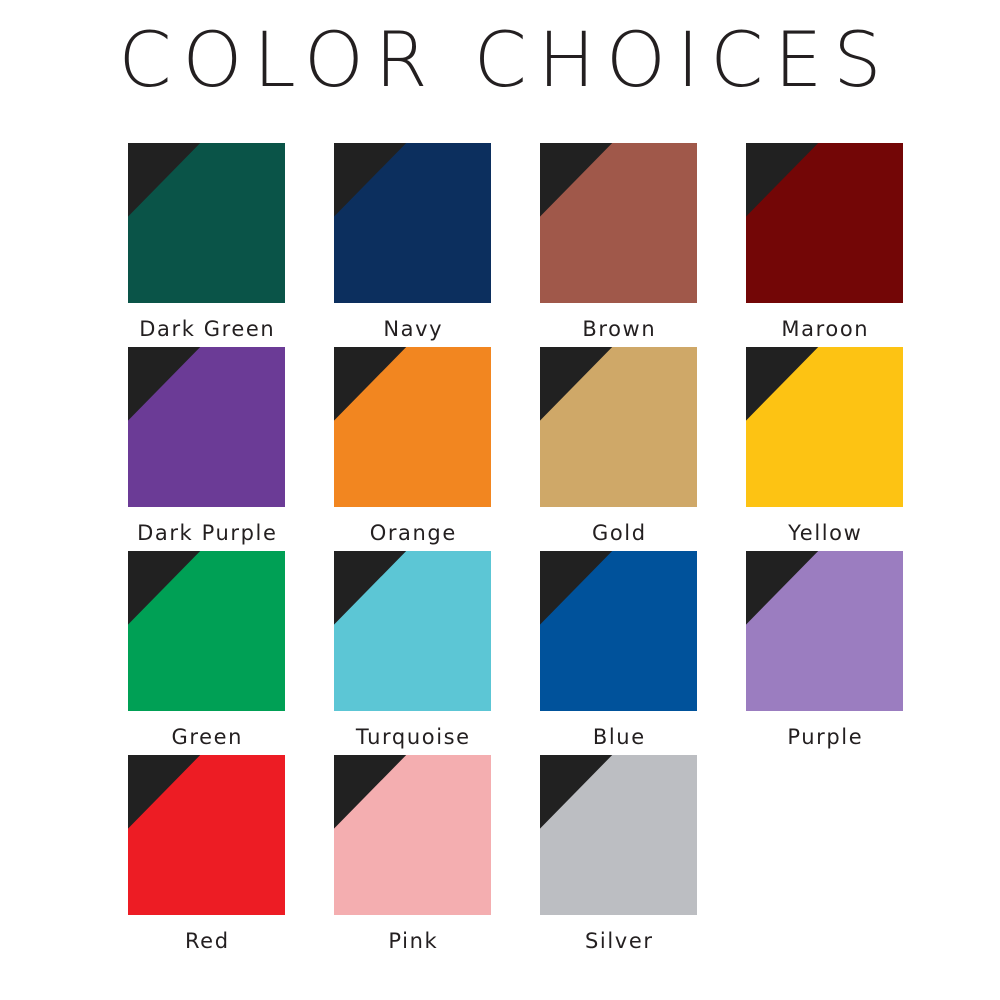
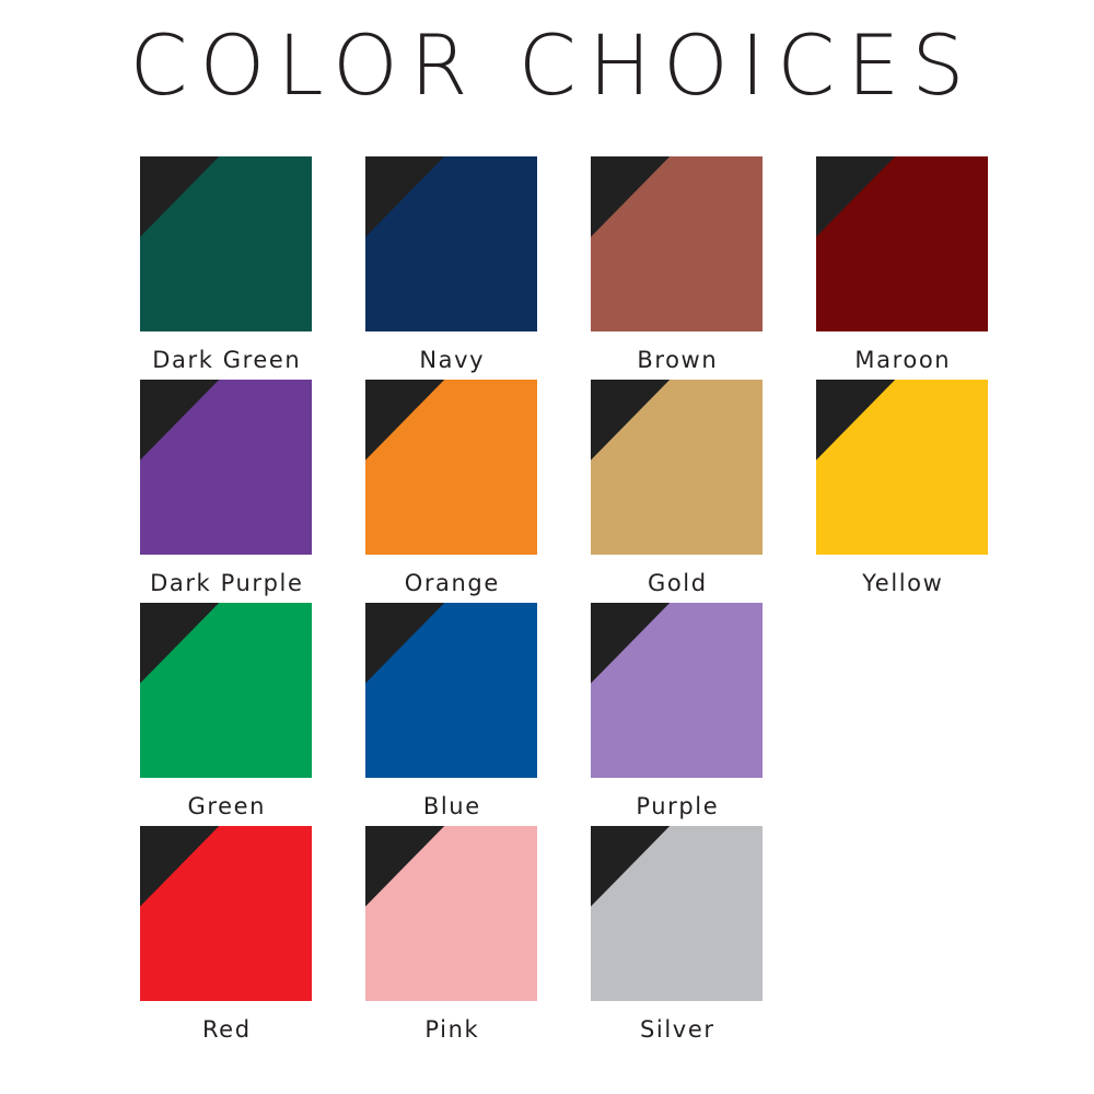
  COLOR CHOICES
  Dark Green
  Navy
  Brown
  Maroon
  Dark Purple
  Orange
  Gold
  Yellow
  Green
- Turquoise
  Blue
  Purple
  Red
  Pink
  Silver
